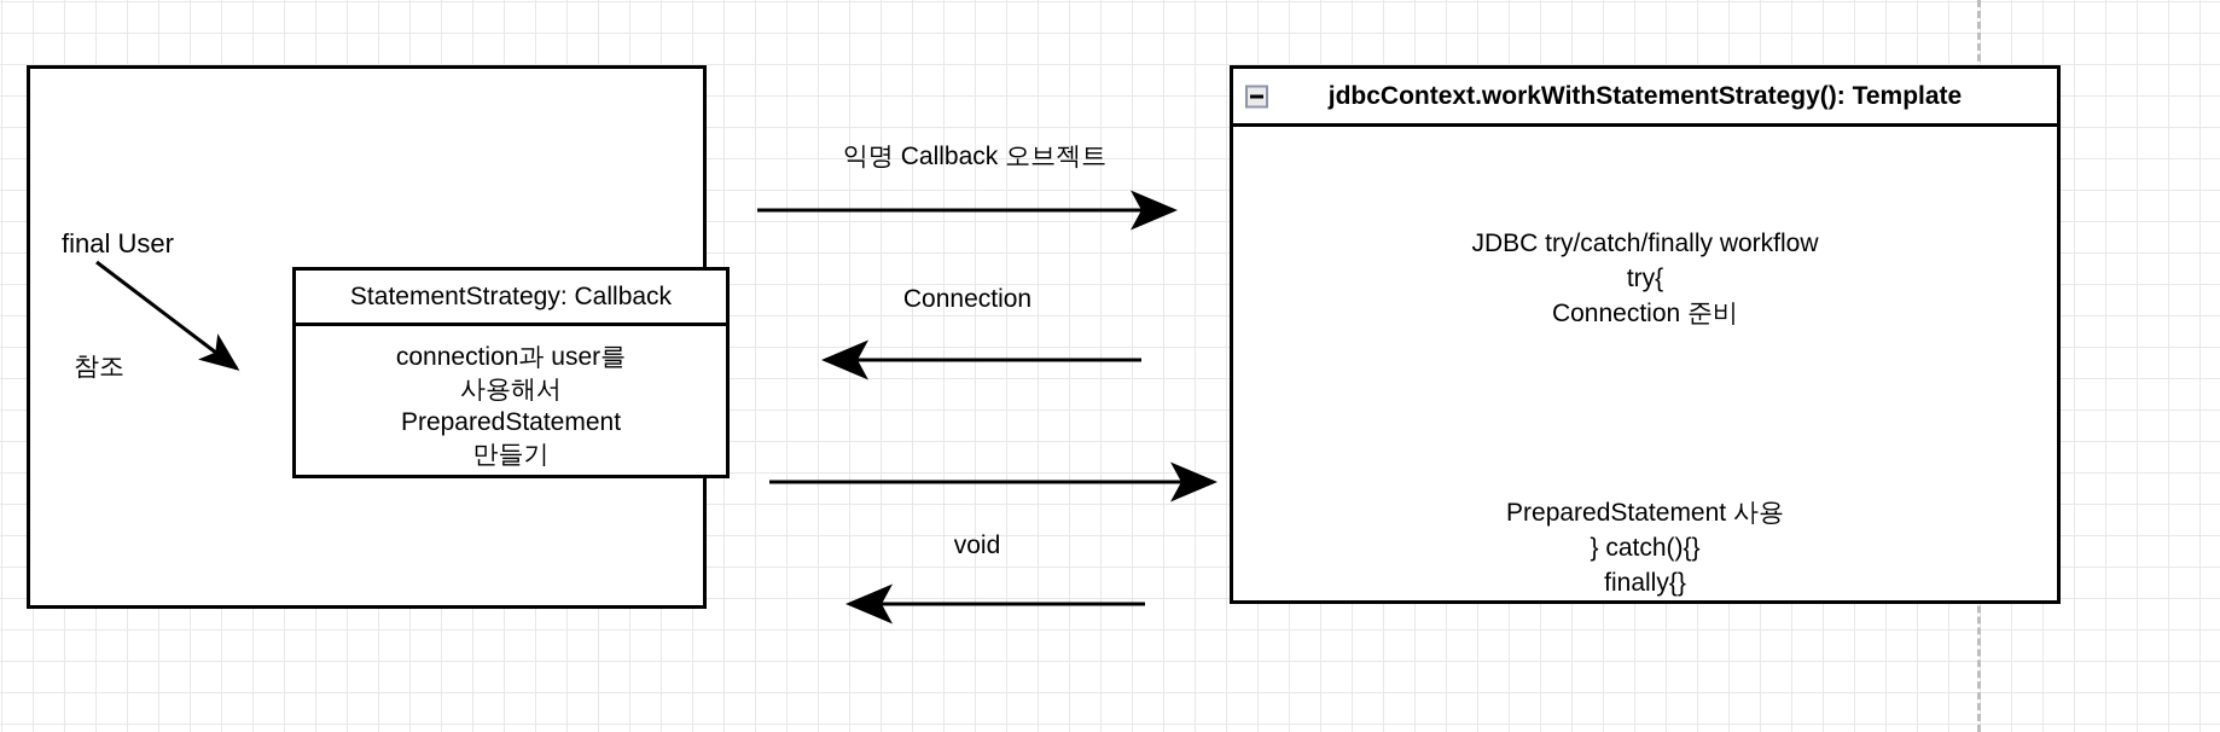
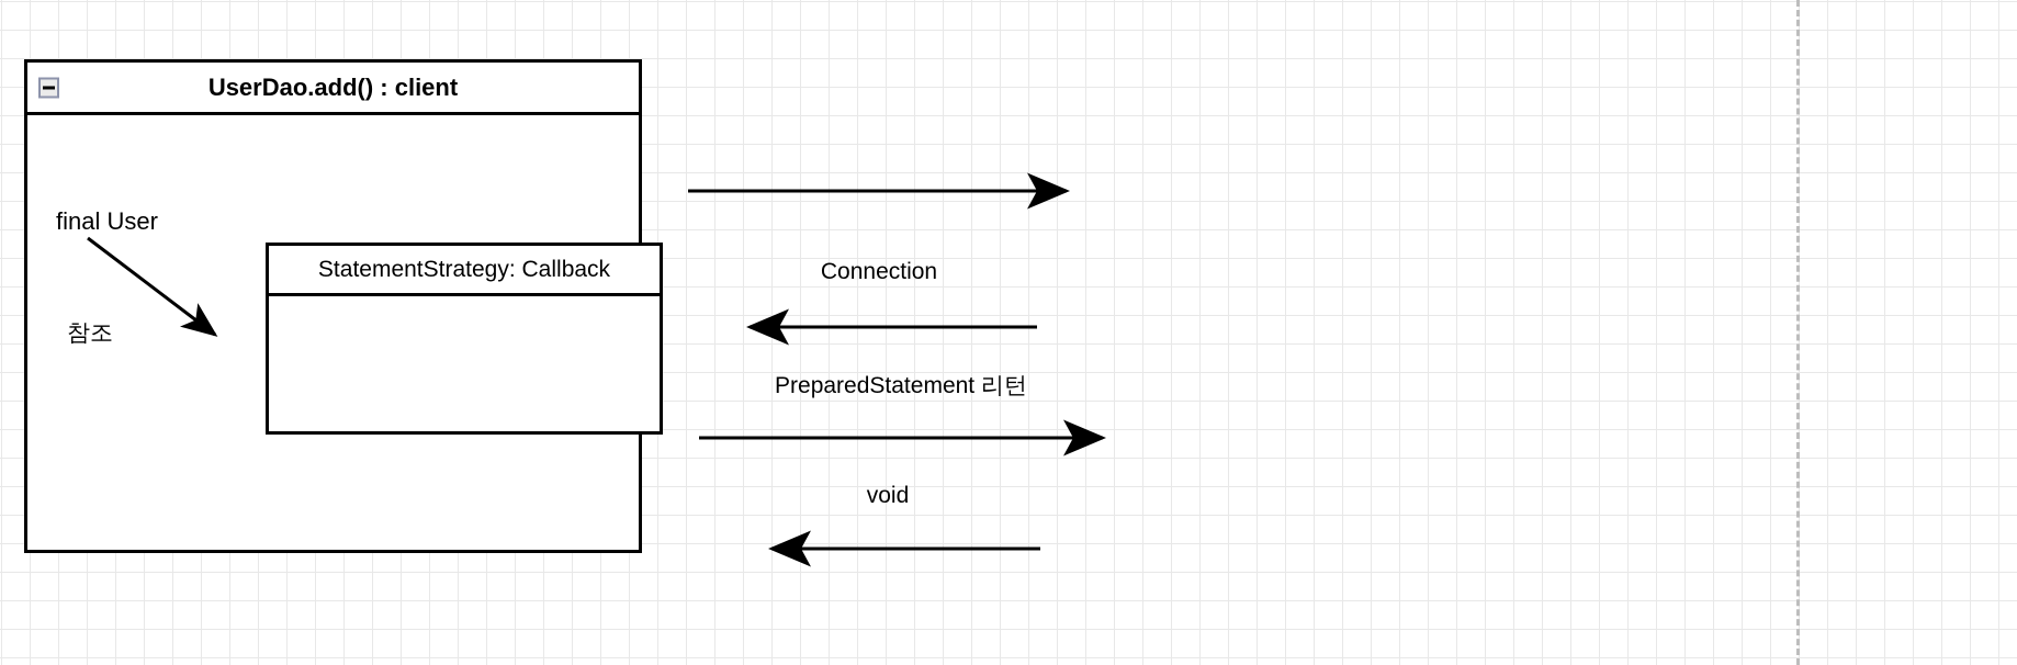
+ UserDao.add() : client
  final User
  참조
  StatementStrategy: Callback
- connection과 user를
- 사용해서
- PreparedStatement
- 만들기
- jdbcContext.workWithStatementStrategy(): Template
- JDBC try/catch/finally workflow
- try{
- Connection 준비
- PreparedStatement 사용
- } catch(){}
- finally{}
- 익명 Callback 오브젝트
  Connection
+ PreparedStatement 리턴
  void
